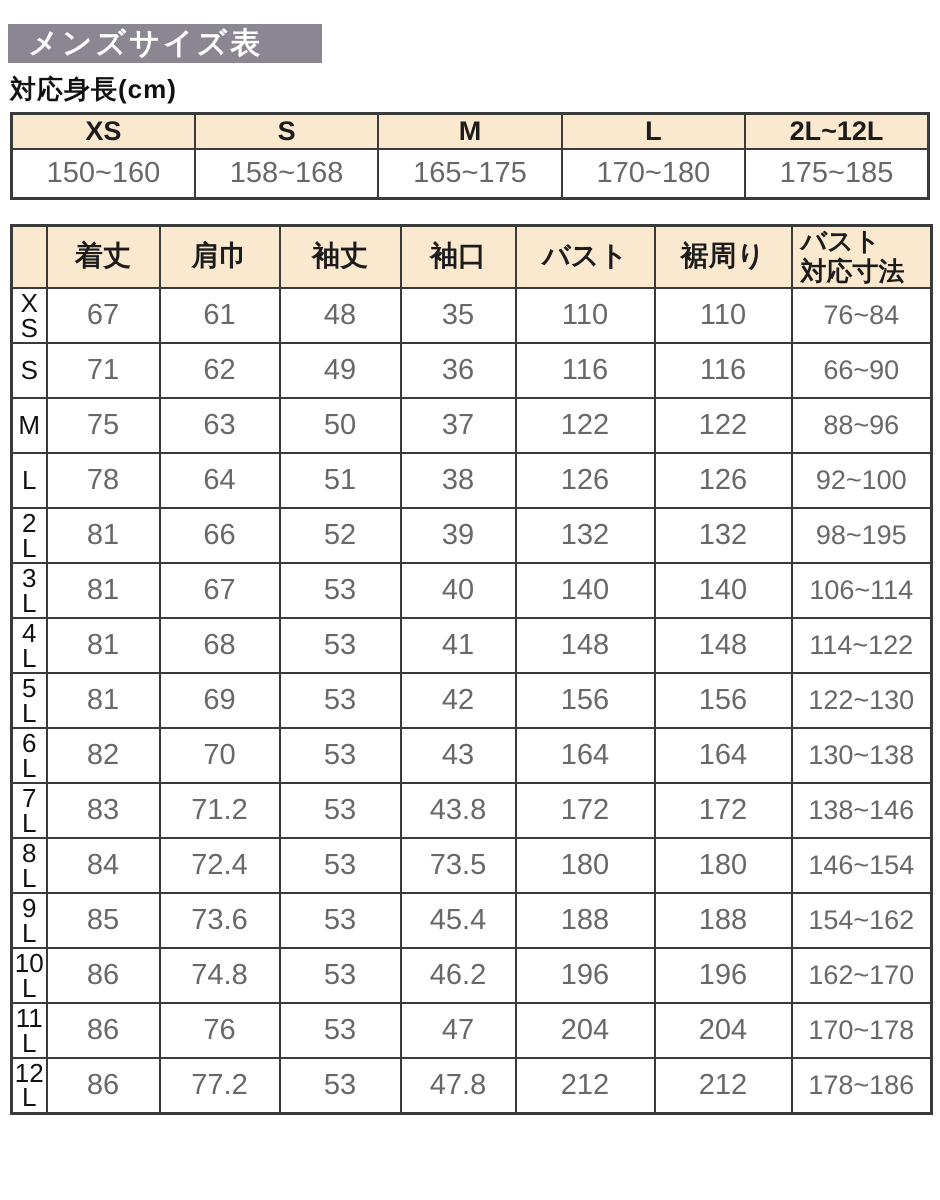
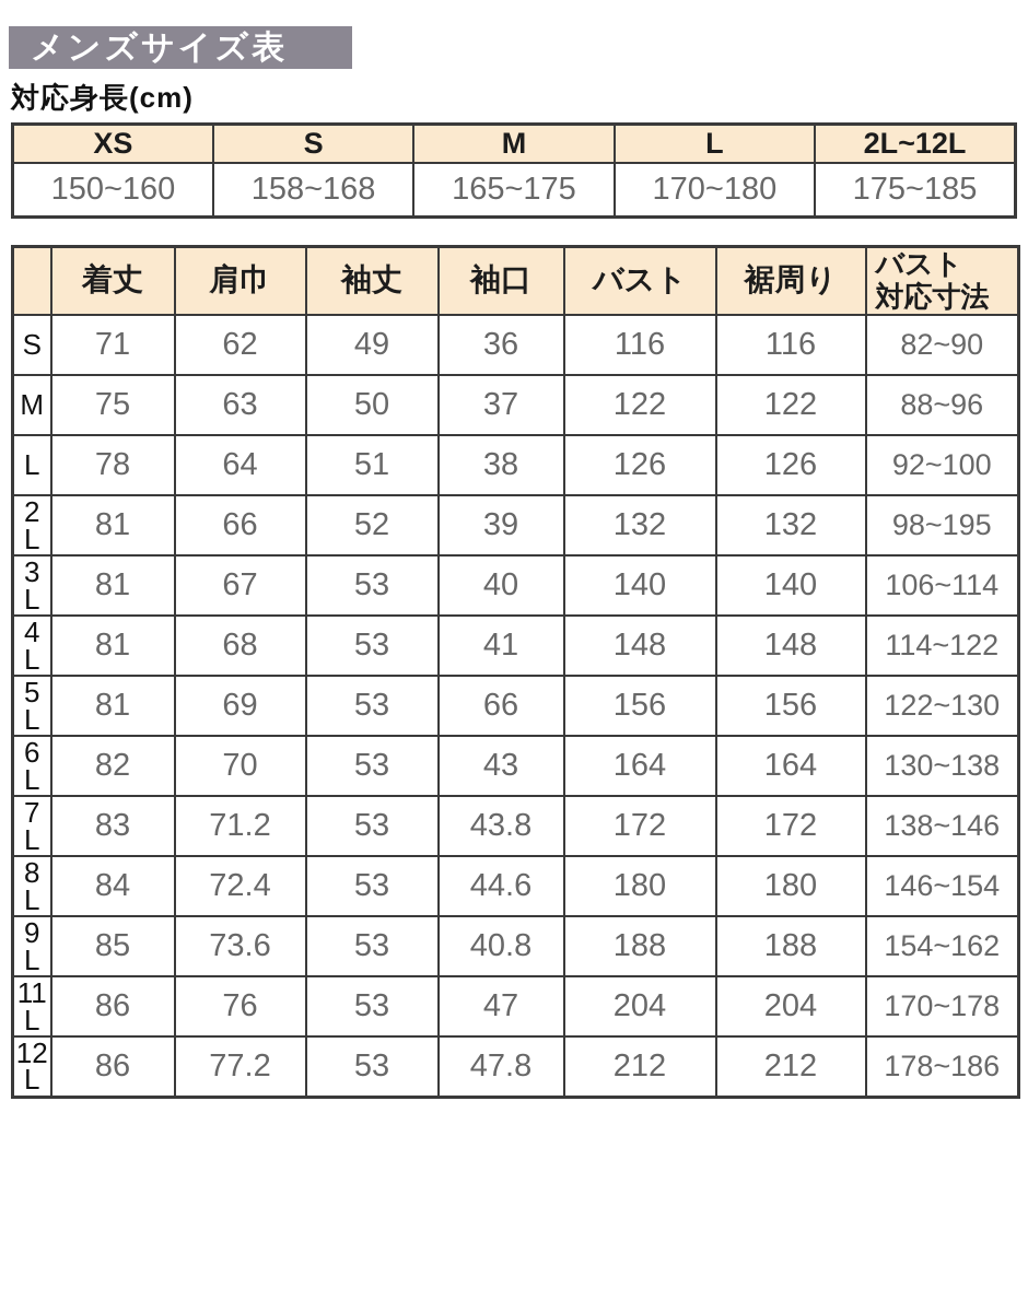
  メンズサイズ表
  対応身長(cm)
  XS	S	M	L	2L~12L
  150~160	158~168	165~175	170~180	175~185
  	着丈	肩巾	袖丈	袖口	バスト	裾周り	バスト 対応寸法
- X S	67	61	48	35	110	110	76~84
- S	71	62	49	36	116	116	66~90
+ S	71	62	49	36	116	116	82~90
  M	75	63	50	37	122	122	88~96
  L	78	64	51	38	126	126	92~100
  2 L	81	66	52	39	132	132	98~195
  3 L	81	67	53	40	140	140	106~114
  4 L	81	68	53	41	148	148	114~122
- 5 L	81	69	53	42	156	156	122~130
+ 5 L	81	69	53	66	156	156	122~130
  6 L	82	70	53	43	164	164	130~138
  7 L	83	71.2	53	43.8	172	172	138~146
- 8 L	84	72.4	53	73.5	180	180	146~154
+ 8 L	84	72.4	53	44.6	180	180	146~154
- 9 L	85	73.6	53	45.4	188	188	154~162
+ 9 L	85	73.6	53	40.8	188	188	154~162
- 10 L	86	74.8	53	46.2	196	196	162~170
  11 L	86	76	53	47	204	204	170~178
  12 L	86	77.2	53	47.8	212	212	178~186
